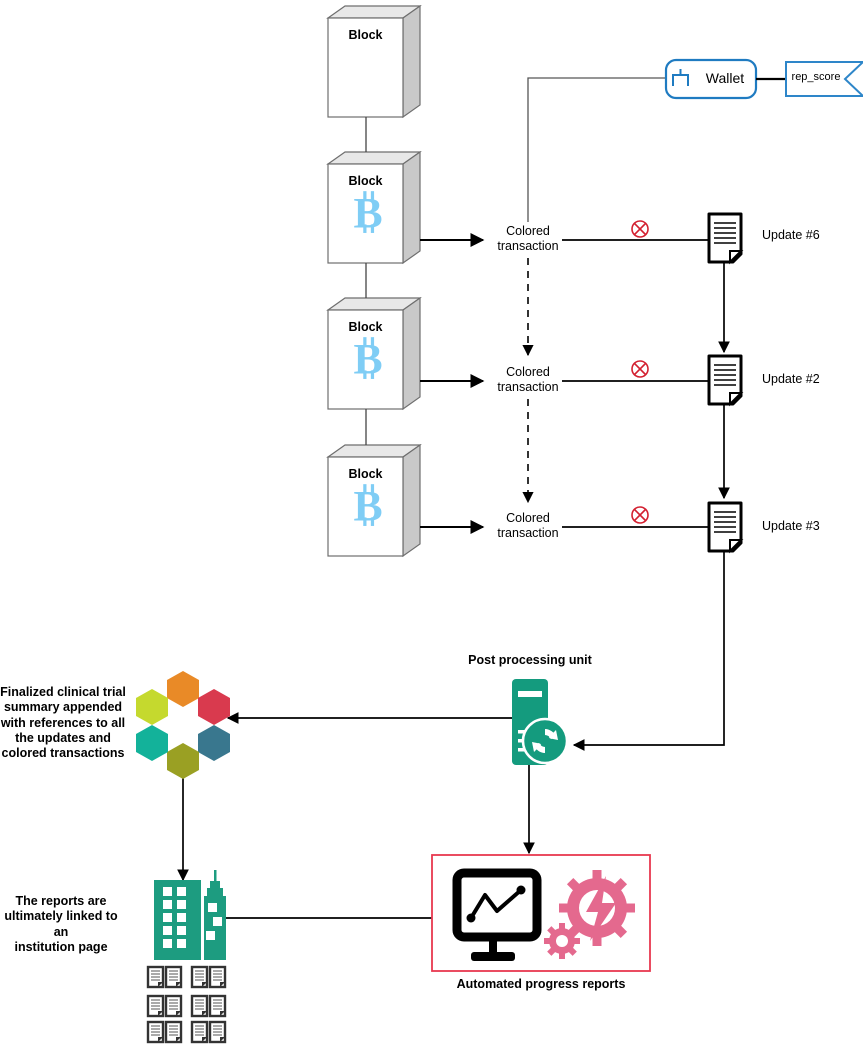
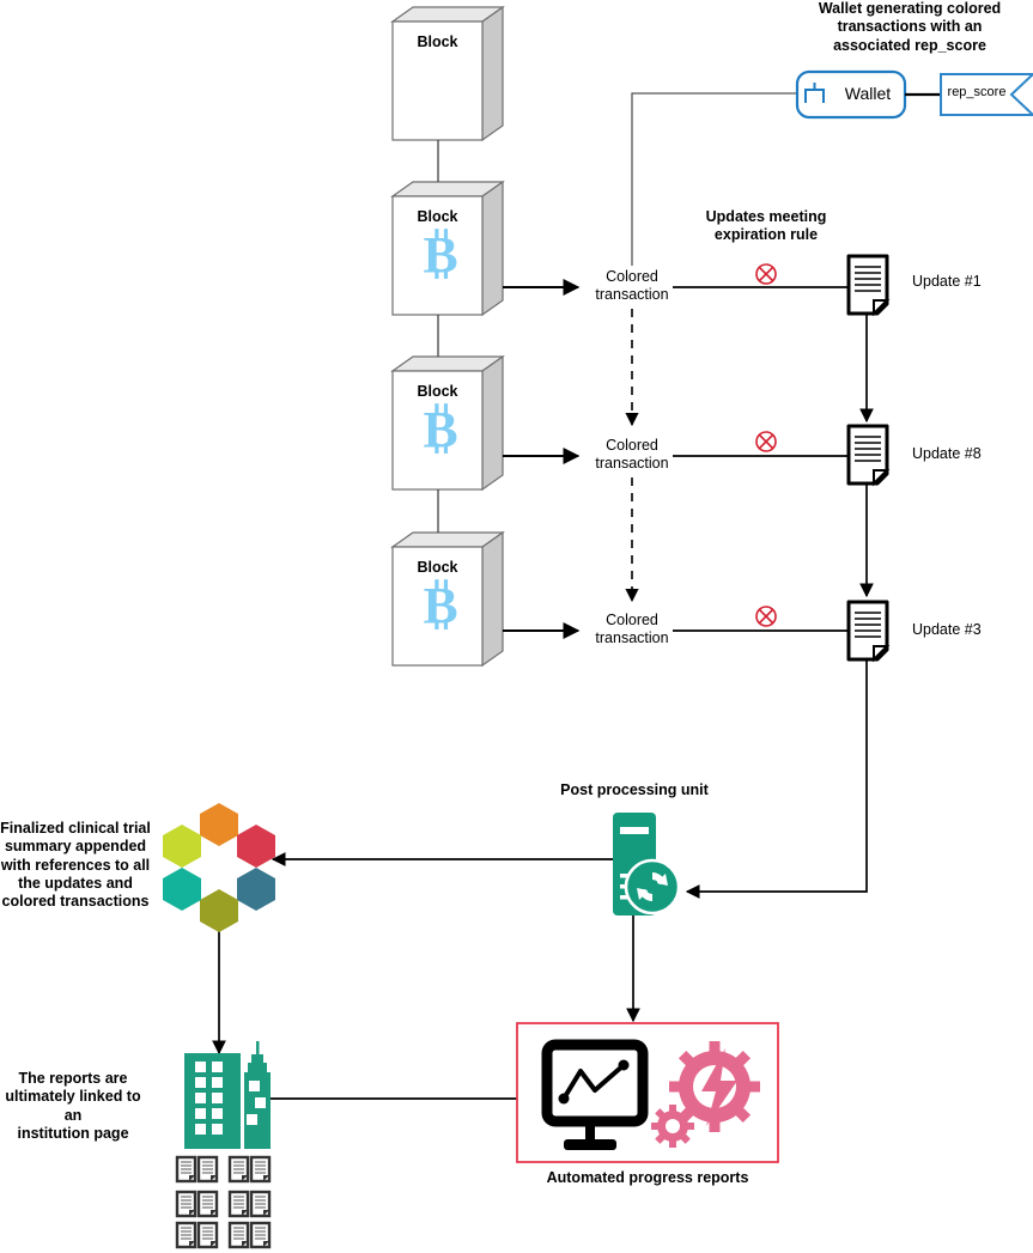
  B
  B
  B
  Block
  Block
  Block
  Block
  Colored
  transaction
  Colored
  transaction
  Colored
  transaction
- Update #6
+ Update #1
- Update #2
+ Update #8
  Update #3
  Wallet
  rep_score
+ Wallet generating colored
+ transactions with an
+ associated rep_score
+ Updates meeting
+ expiration rule
  Post processing unit
  Finalized clinical trial
  summary appended
  with references to all
  the updates and
  colored transactions
  The reports are
  ultimately linked to an
  institution page
  Automated progress reports
